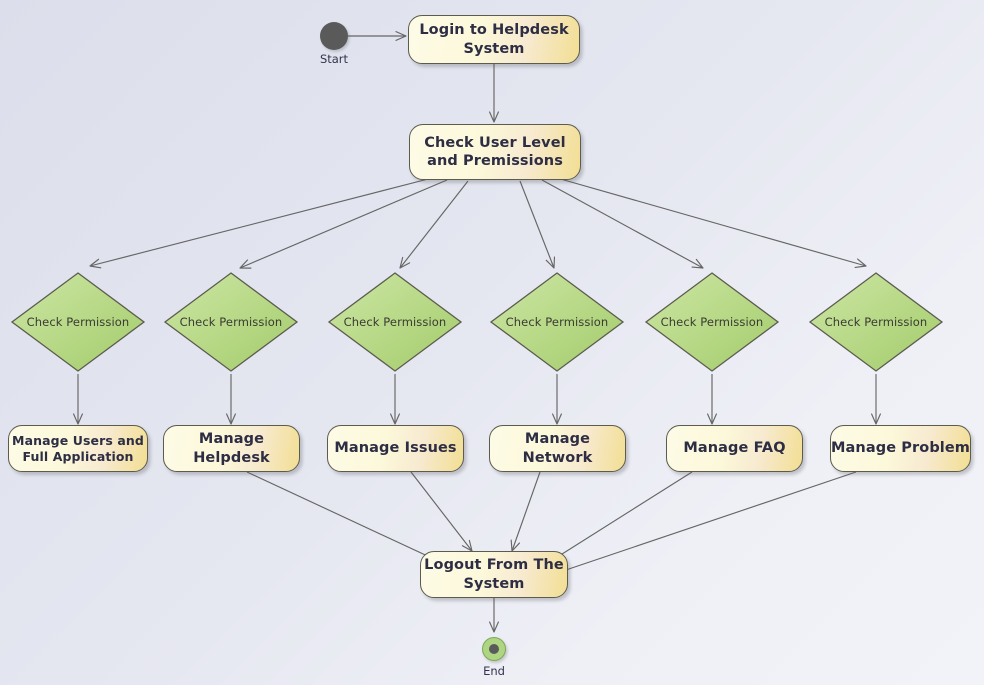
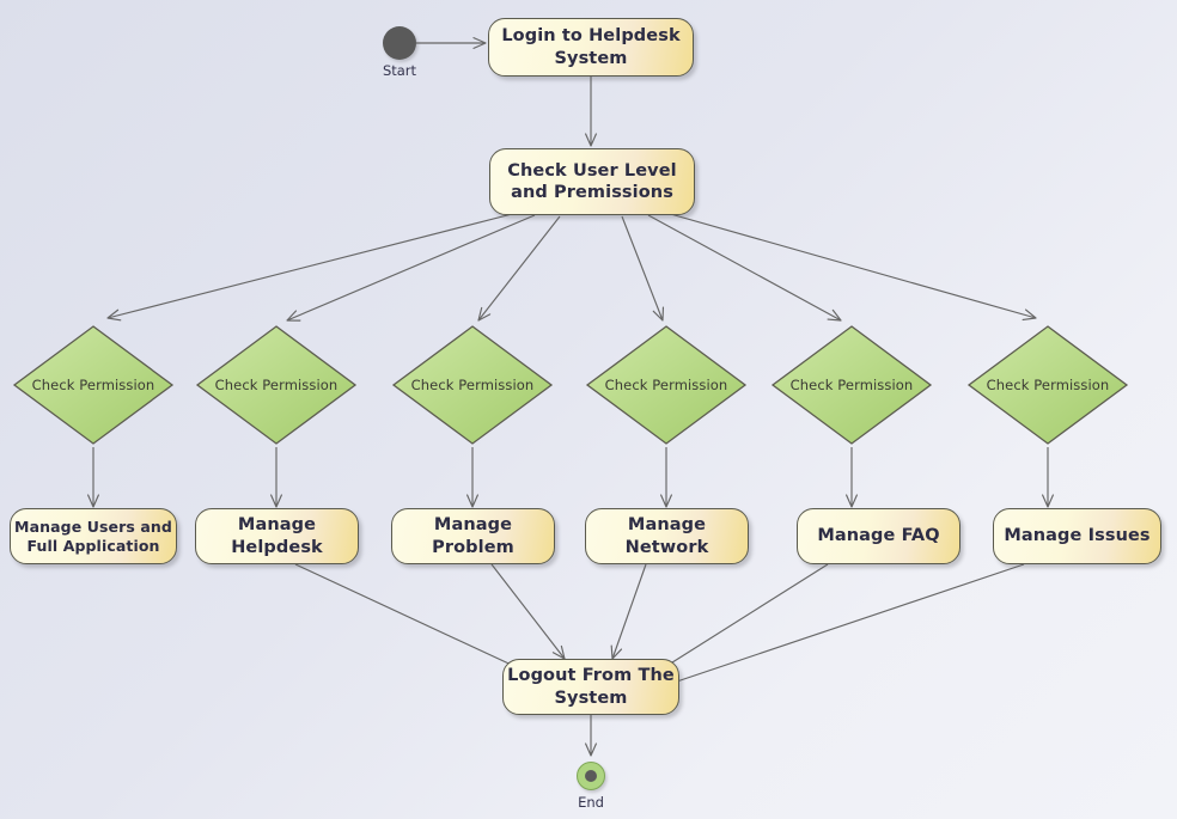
  Start
  Login to Helpdesk System
  Check User Level and Premissions
  Check Permission
  Check Permission
  Check Permission
  Check Permission
  Check Permission
  Check Permission
  Manage Users and Full Application
  Manage Helpdesk
- Manage Issues
+ Manage Problem
  Manage Network
  Manage FAQ
- Manage Problem
+ Manage Issues
  Logout From The System
  End
